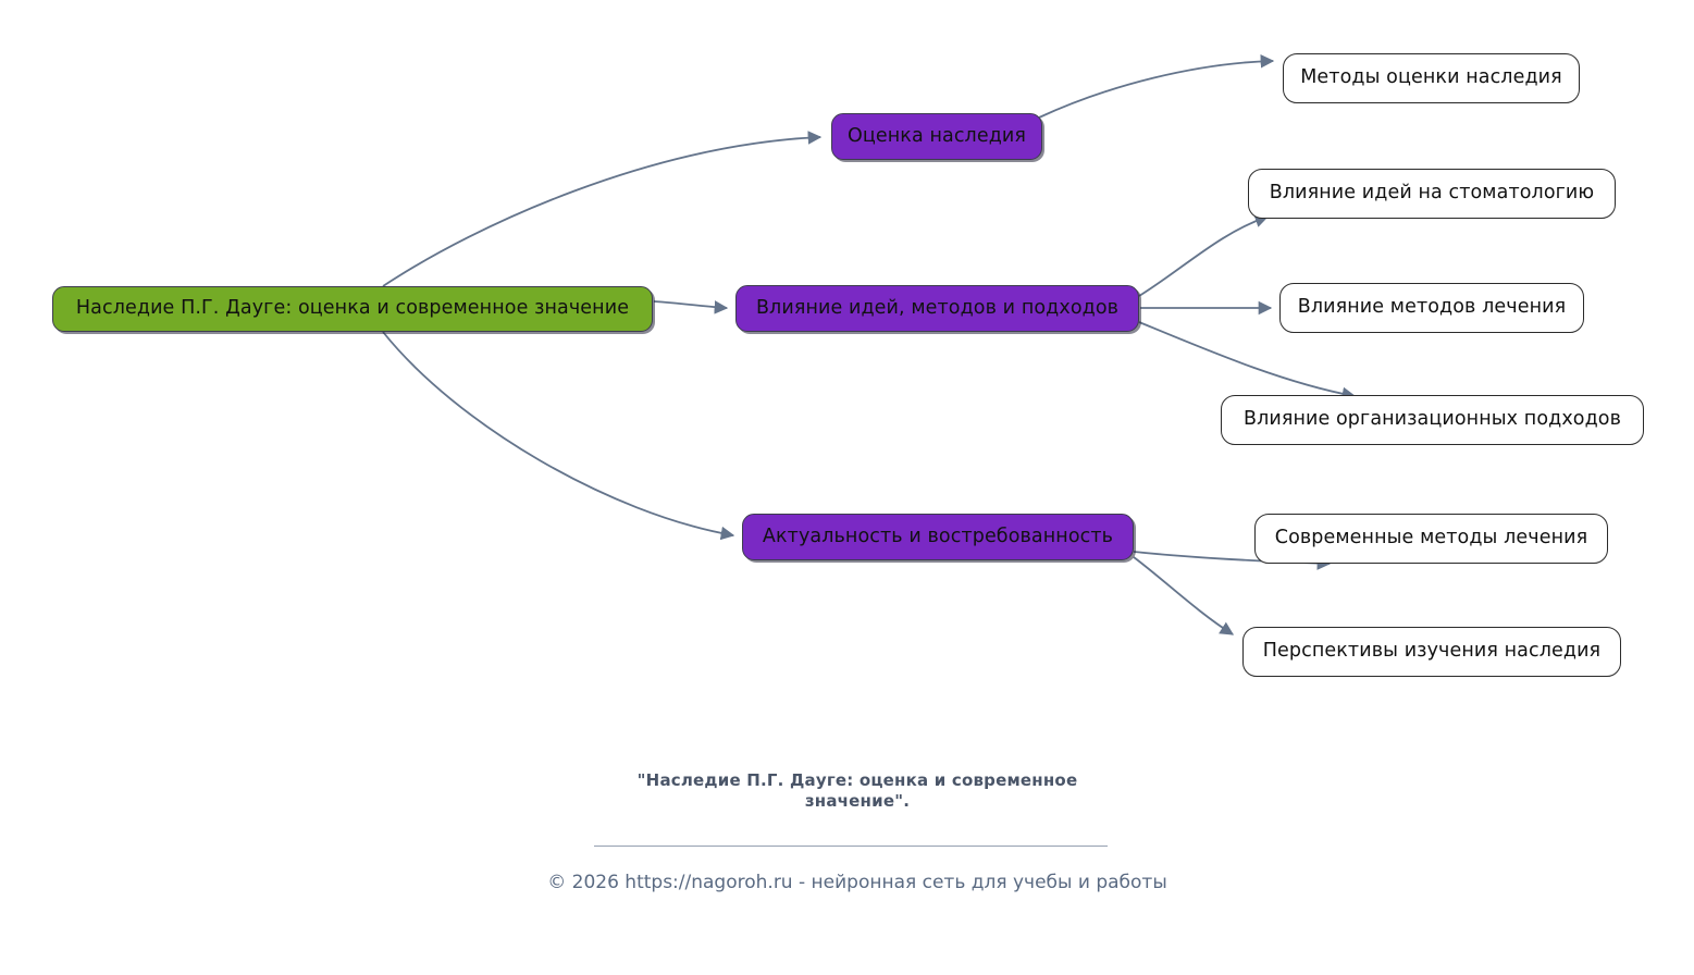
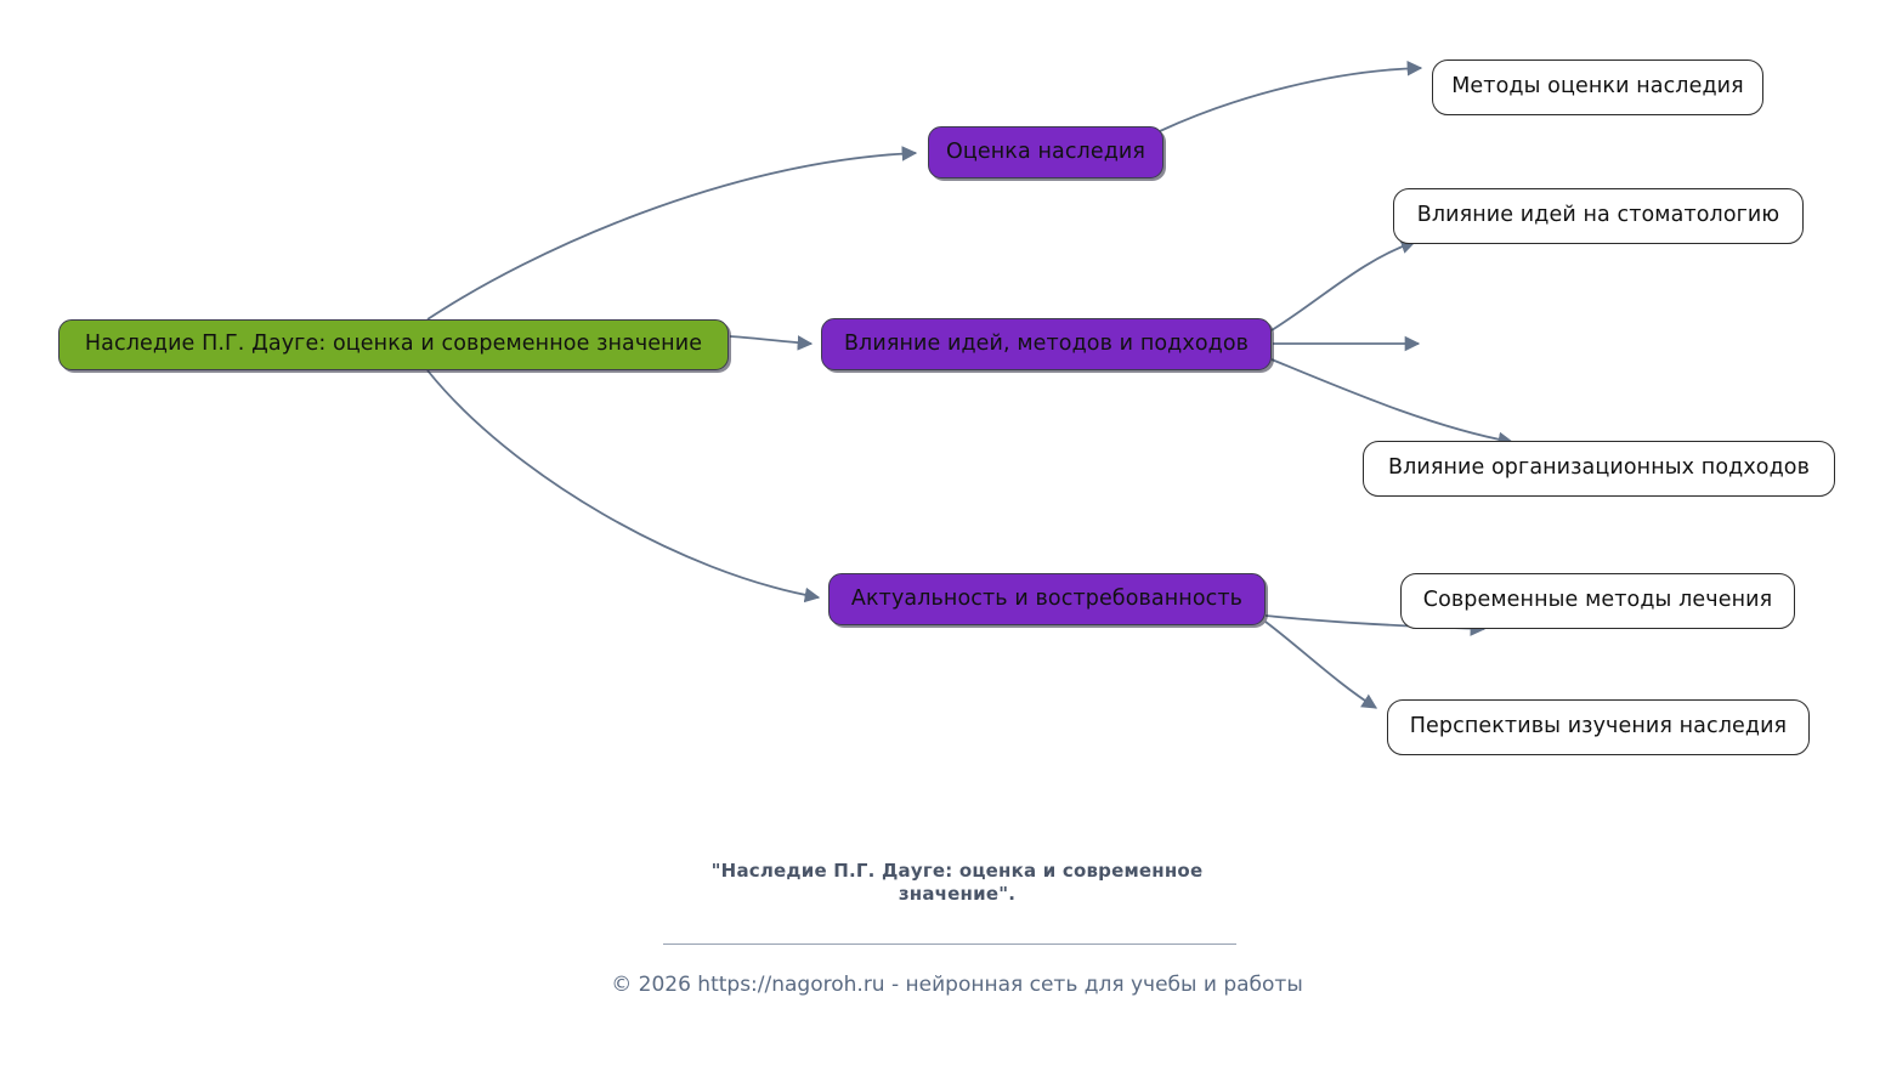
  Наследие П.Г. Дауге: оценка и современное значение
  Оценка наследия
  Влияние идей, методов и подходов
  Актуальность и востребованность
  Методы оценки наследия
  Влияние идей на стоматологию
- Влияние методов лечения
  Влияние организационных подходов
  Современные методы лечения
  Перспективы изучения наследия
  "Наследие П.Г. Дауге: оценка и современное
  значение".
  © 2026 https://nagoroh.ru - нейронная сеть для учебы и работы
